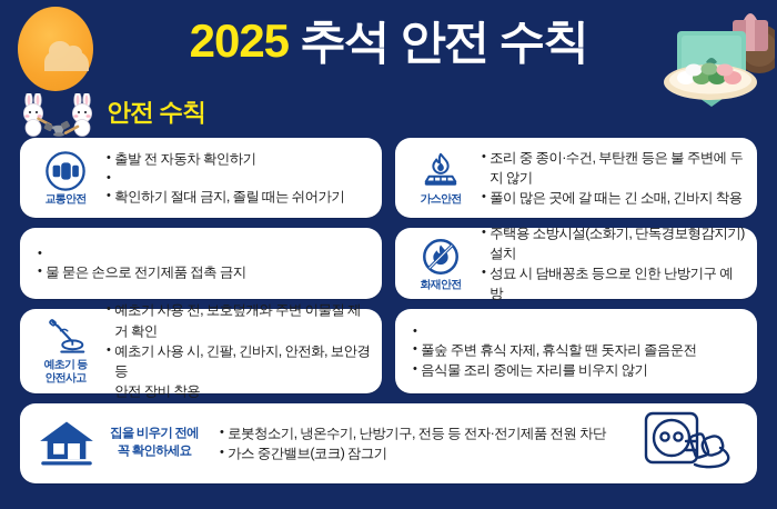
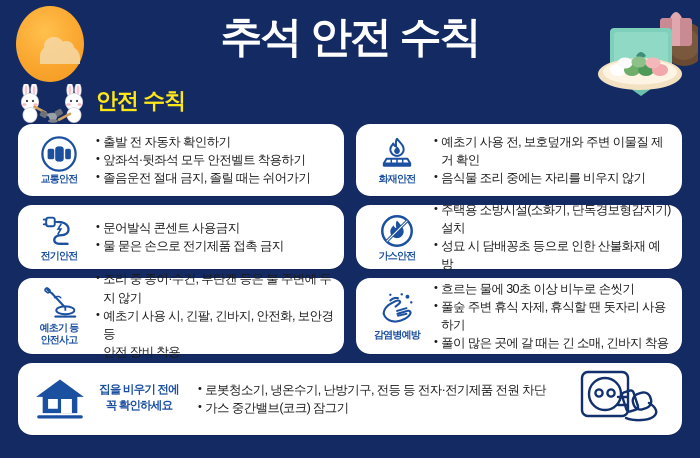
- 2025
  추석 안전 수칙
  안전 수칙
  교통안전
  •
  출발 전 자동차 확인하기
  •
+ 앞좌석·뒷좌석 모두 안전벨트 착용하기
  •
- 확인하기 절대 금지, 졸릴 때는 쉬어가기
+ 졸음운전 절대 금지, 졸릴 때는 쉬어가기
- 가스안전
+ 화재안전
  •
- 조리 중 종이·수건, 부탄캔 등은 불 주변에 두지 않기
+ 예초기 사용 전, 보호덮개와 주변 이물질 제거 확인
  •
- 풀이 많은 곳에 갈 때는 긴 소매, 긴바지 착용
+ 음식물 조리 중에는 자리를 비우지 않기
+ 전기안전
  •
+ 문어발식 콘센트 사용금지
  •
  물 묻은 손으로 전기제품 접촉 금지
- 화재안전
+ 가스안전
  •
  주택용 소방시설(소화기, 단독경보형감지기) 설치
  •
- 성묘 시 담배꽁초 등으로 인한 난방기구 예방
+ 성묘 시 담배꽁초 등으로 인한 산불화재 예방
  예초기 등
  안전사고
  •
- 예초기 사용 전, 보호덮개와 주변 이물질 제거 확인
+ 조리 중 종이·수건, 부탄캔 등은 불 주변에 두지 않기
  •
  예초기 사용 시, 긴팔, 긴바지, 안전화, 보안경 등
  안전 장비 착용
+ 감염병예방
  •
+ 흐르는 물에 30초 이상 비누로 손씻기
  •
- 풀숲 주변 휴식 자제, 휴식할 땐 돗자리 졸음운전
+ 풀숲 주변 휴식 자제, 휴식할 땐 돗자리 사용하기
  •
- 음식물 조리 중에는 자리를 비우지 않기
+ 풀이 많은 곳에 갈 때는 긴 소매, 긴바지 착용
  집을 비우기 전에
  꼭 확인하세요
  •
  로봇청소기, 냉온수기, 난방기구, 전등 등 전자·전기제품 전원 차단
  •
  가스 중간밸브(코크) 잠그기
